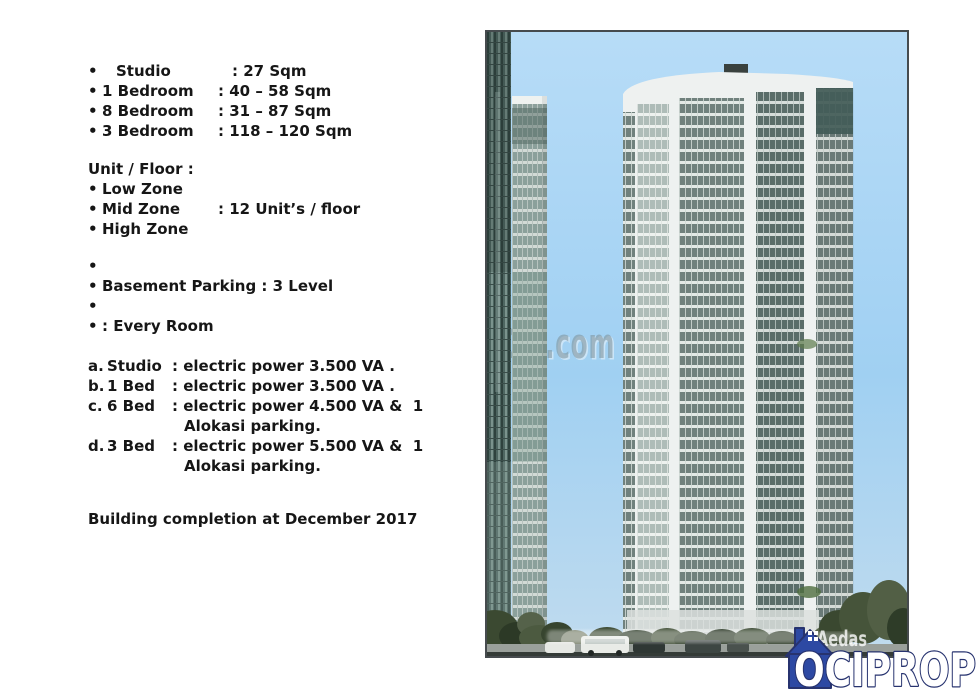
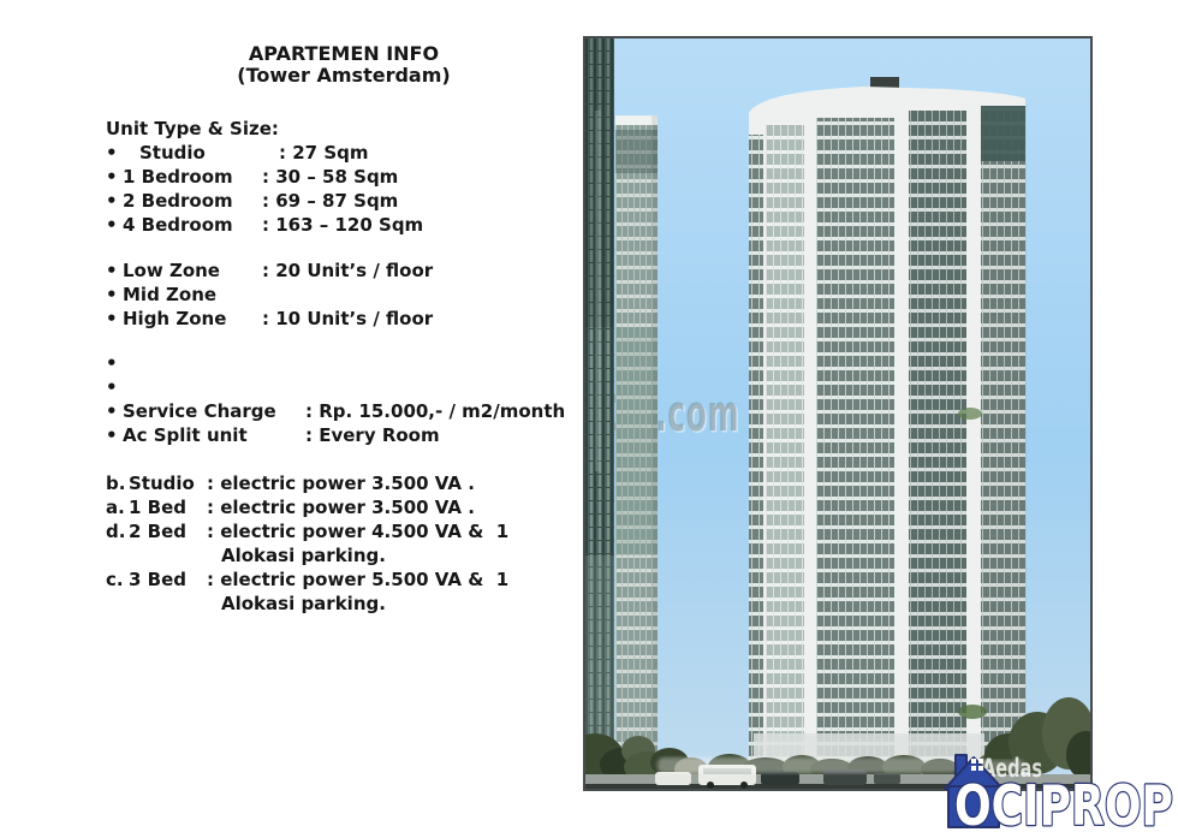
+ APARTEMEN INFO
+ (Tower Amsterdam)
+ Unit Type & Size:
  •
  Studio
  : 27 Sqm
  •
  1 Bedroom
- : 40 – 58 Sqm
+ : 30 – 58 Sqm
  •
- 8 Bedroom
+ 2 Bedroom
- : 31 – 87 Sqm
+ : 69 – 87 Sqm
  •
- 3 Bedroom
+ 4 Bedroom
- : 118 – 120 Sqm
+ : 163 – 120 Sqm
- Unit / Floor :
  •
  Low Zone
+ : 20 Unit’s / floor
  •
  Mid Zone
- : 12 Unit’s / floor
  •
  High Zone
+ : 10 Unit’s / floor
  •
  •
- Basement Parking : 3 Level
  •
+ Service Charge
+ : Rp. 15.000,- / m2/month
  •
+ Ac Split unit
  : Every Room
- a.
+ b.
  Studio
  : electric power 3.500 VA .
- b.
+ a.
  1 Bed
  : electric power 3.500 VA .
- c.
+ d.
- 6 Bed
+ 2 Bed
  : electric power 4.500 VA & 1
  Alokasi parking.
- d.
+ c.
  3 Bed
  : electric power 5.500 VA & 1
  Alokasi parking.
- Building completion at December 2017
  Aedas
  OCIPROP
